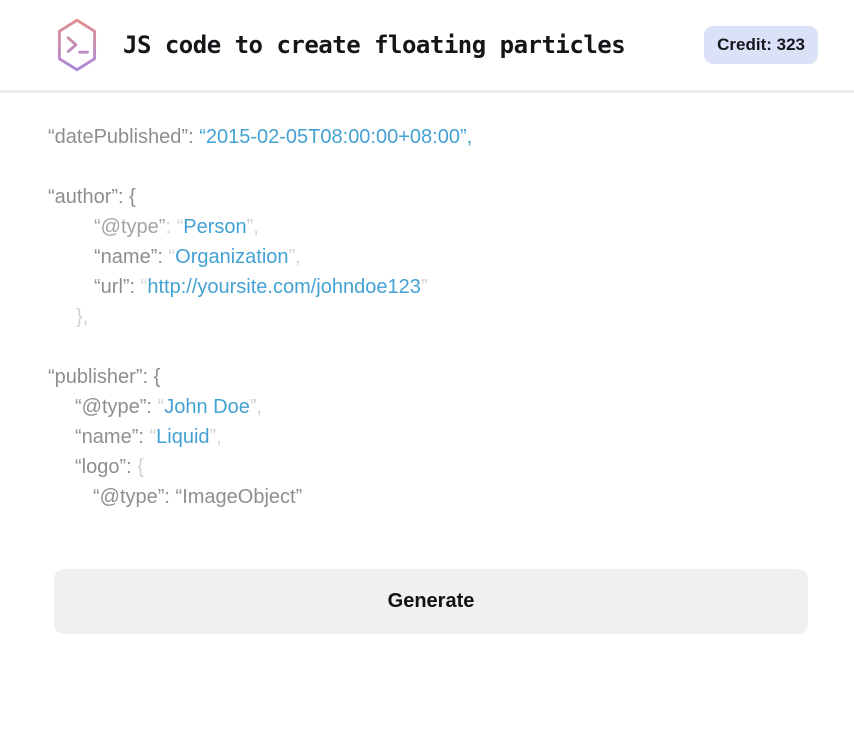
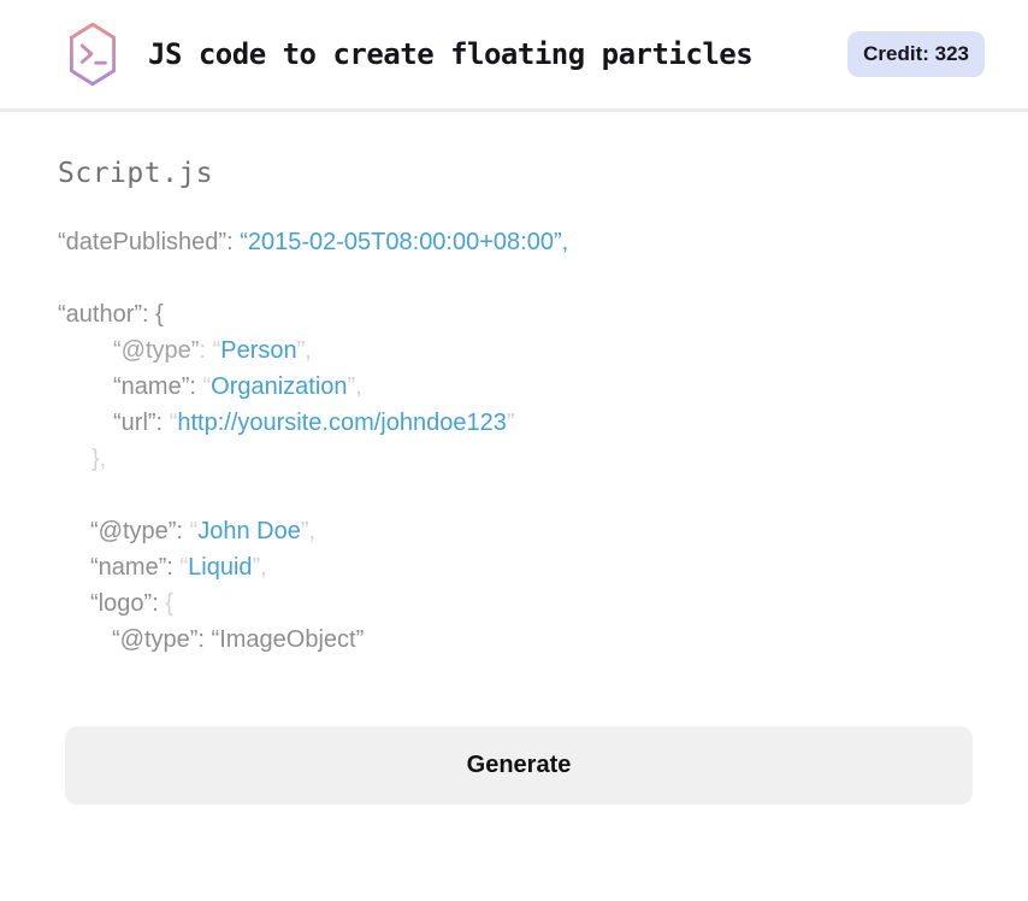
  JS code to create floating particles
  Credit: 323
+ Script.js
  “datePublished”: “2015-02-05T08:00:00+08:00”,
  “author”: {
  “@type”: “Person”,
  “name”: “Organization”,
  “url”: “http://yoursite.com/johndoe123”
  },
- “publisher”: {
  “@type”: “John Doe”,
  “name”: “Liquid”,
  “logo”: {
  “@type”: “ImageObject”
  Generate
